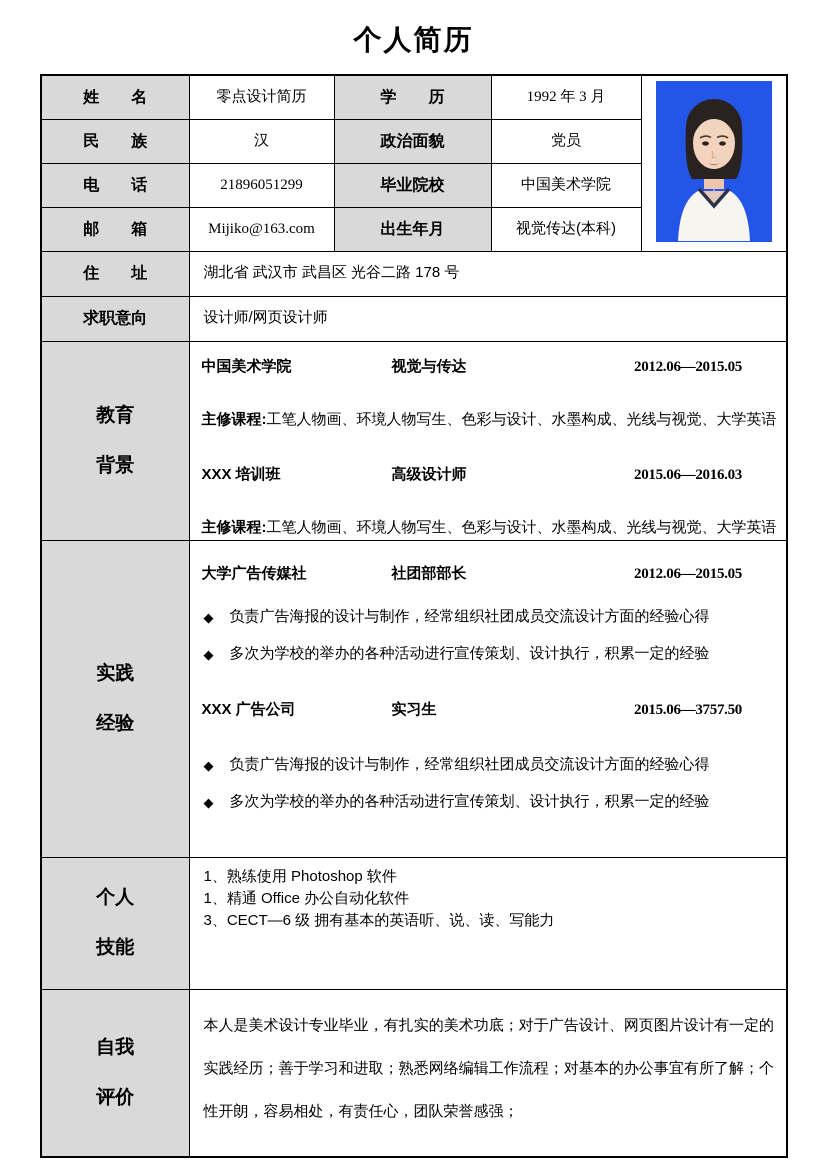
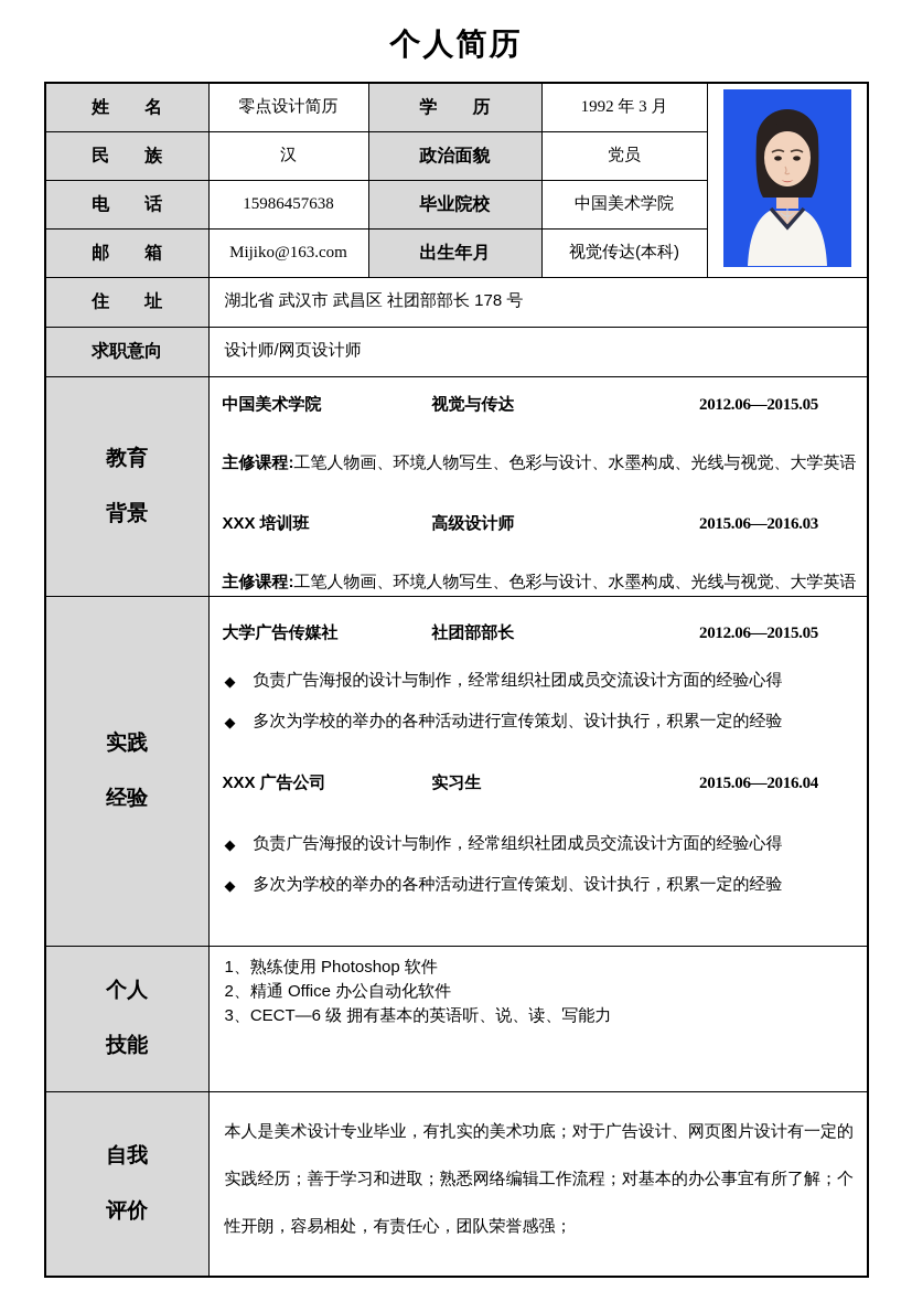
  个人简历
  姓 名	零点设计简历	学 历	1992 年 3 月
  民 族	汉	政治面貌	党员
- 电 话	21896051299	毕业院校	中国美术学院
+ 电 话	15986457638	毕业院校	中国美术学院
  邮 箱	Mijiko@163.com	出生年月	视觉传达(本科)
- 住 址	湖北省 武汉市 武昌区 光谷二路 178 号
+ 住 址	湖北省 武汉市 武昌区 社团部部长 178 号
  求职意向	设计师/网页设计师
  教育 背景	中国美术学院 视觉与传达 2012.06—2015.05 主修课程:工笔人物画、环境人物写生、色彩与设计、水墨构成、光线与视觉、大学英语 XXX 培训班 高级设计师 2015.06—2016.03 主修课程:工笔人物画、环境人物写生、色彩与设计、水墨构成、光线与视觉、大学英语
- 实践 经验	大学广告传媒社 社团部部长 2012.06—2015.05 ◆ 负责广告海报的设计与制作，经常组织社团成员交流设计方面的经验心得 ◆ 多次为学校的举办的各种活动进行宣传策划、设计执行，积累一定的经验 XXX 广告公司 实习生 2015.06—3757.50 ◆ 负责广告海报的设计与制作，经常组织社团成员交流设计方面的经验心得 ◆ 多次为学校的举办的各种活动进行宣传策划、设计执行，积累一定的经验
+ 实践 经验	大学广告传媒社 社团部部长 2012.06—2015.05 ◆ 负责广告海报的设计与制作，经常组织社团成员交流设计方面的经验心得 ◆ 多次为学校的举办的各种活动进行宣传策划、设计执行，积累一定的经验 XXX 广告公司 实习生 2015.06—2016.04 ◆ 负责广告海报的设计与制作，经常组织社团成员交流设计方面的经验心得 ◆ 多次为学校的举办的各种活动进行宣传策划、设计执行，积累一定的经验
- 个人 技能	1、熟练使用 Photoshop 软件 1、精通 Office 办公自动化软件 3、CECT—6 级 拥有基本的英语听、说、读、写能力
+ 个人 技能	1、熟练使用 Photoshop 软件 2、精通 Office 办公自动化软件 3、CECT—6 级 拥有基本的英语听、说、读、写能力
  自我 评价	本人是美术设计专业毕业，有扎实的美术功底；对于广告设计、网页图片设计有一定的实践经历；善于学习和进取；熟悉网络编辑工作流程；对基本的办公事宜有所了解；个性开朗，容易相处，有责任心，团队荣誉感强；
